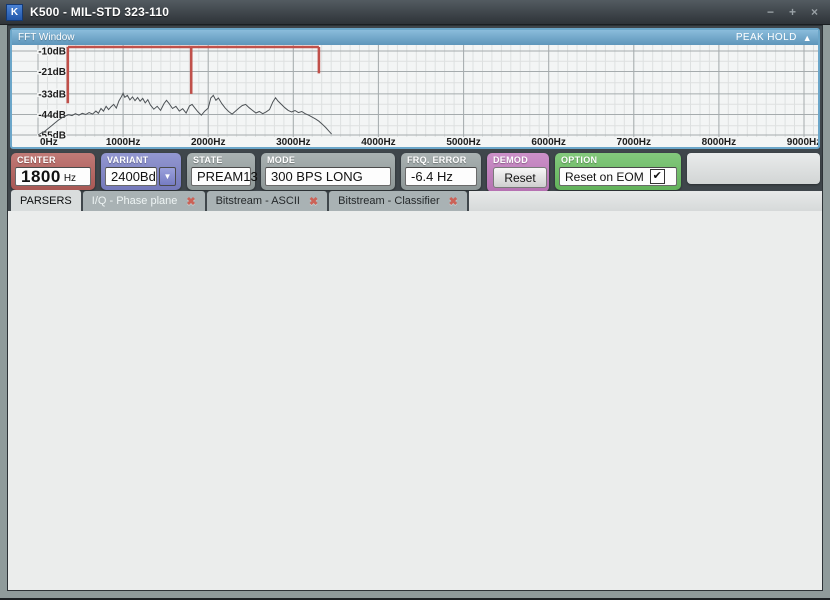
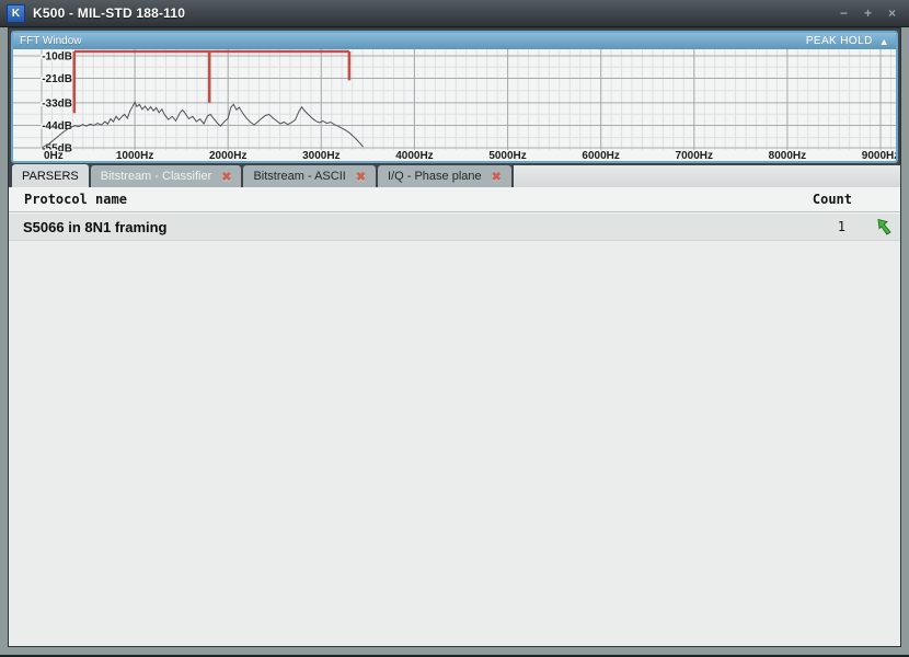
  K
- K500 - MIL-STD 323-110
+ K500 - MIL-STD 188-110
  −
  +
  ×
  FFT Window
  PEAK HOLD
  ▲
  -10dB
  -21dB
  -33dB
  -44dB
  -55dB
  0Hz
  1000Hz
  2000Hz
  3000Hz
  4000Hz
  5000Hz
  6000Hz
  7000Hz
  8000Hz
  9000H
- CENTER
- 1800
- Hz
- VARIANT
- 2400Bd
- ▼
- STATE
- PREAM13
- MODE
- 300 BPS LONG
- FRQ. ERROR
- -6.4 Hz
- DEMOD
- Reset
- OPTION
- Reset on EOM
- ✔
  PARSERS
- I/Q - Phase plane
+ Bitstream - Classifier
  ✖
  Bitstream - ASCII
  ✖
- Bitstream - Classifier
+ I/Q - Phase plane
  ✖
+ Protocol name
+ Count
+ S5066 in 8N1 framing
+ 1
